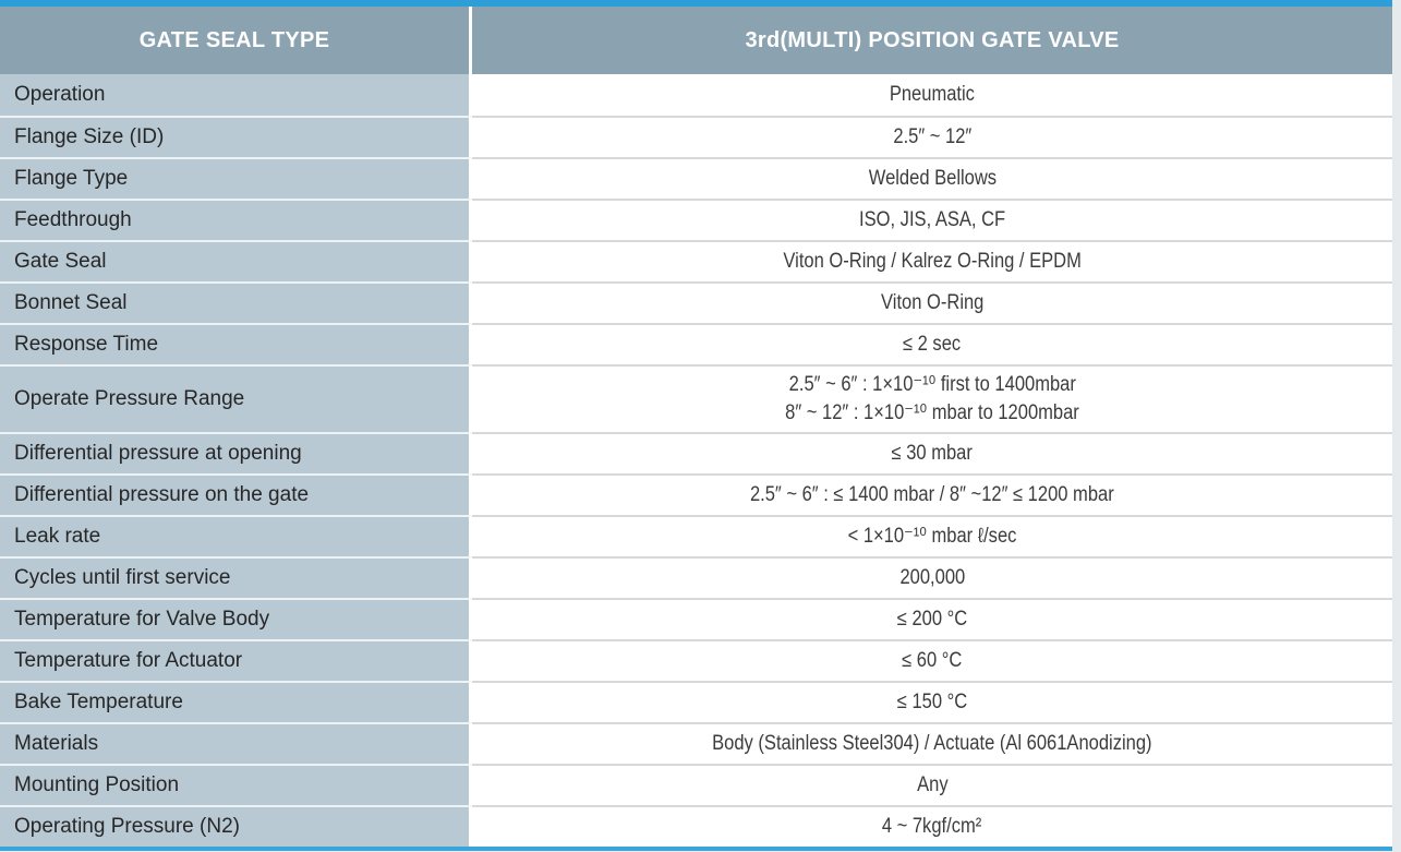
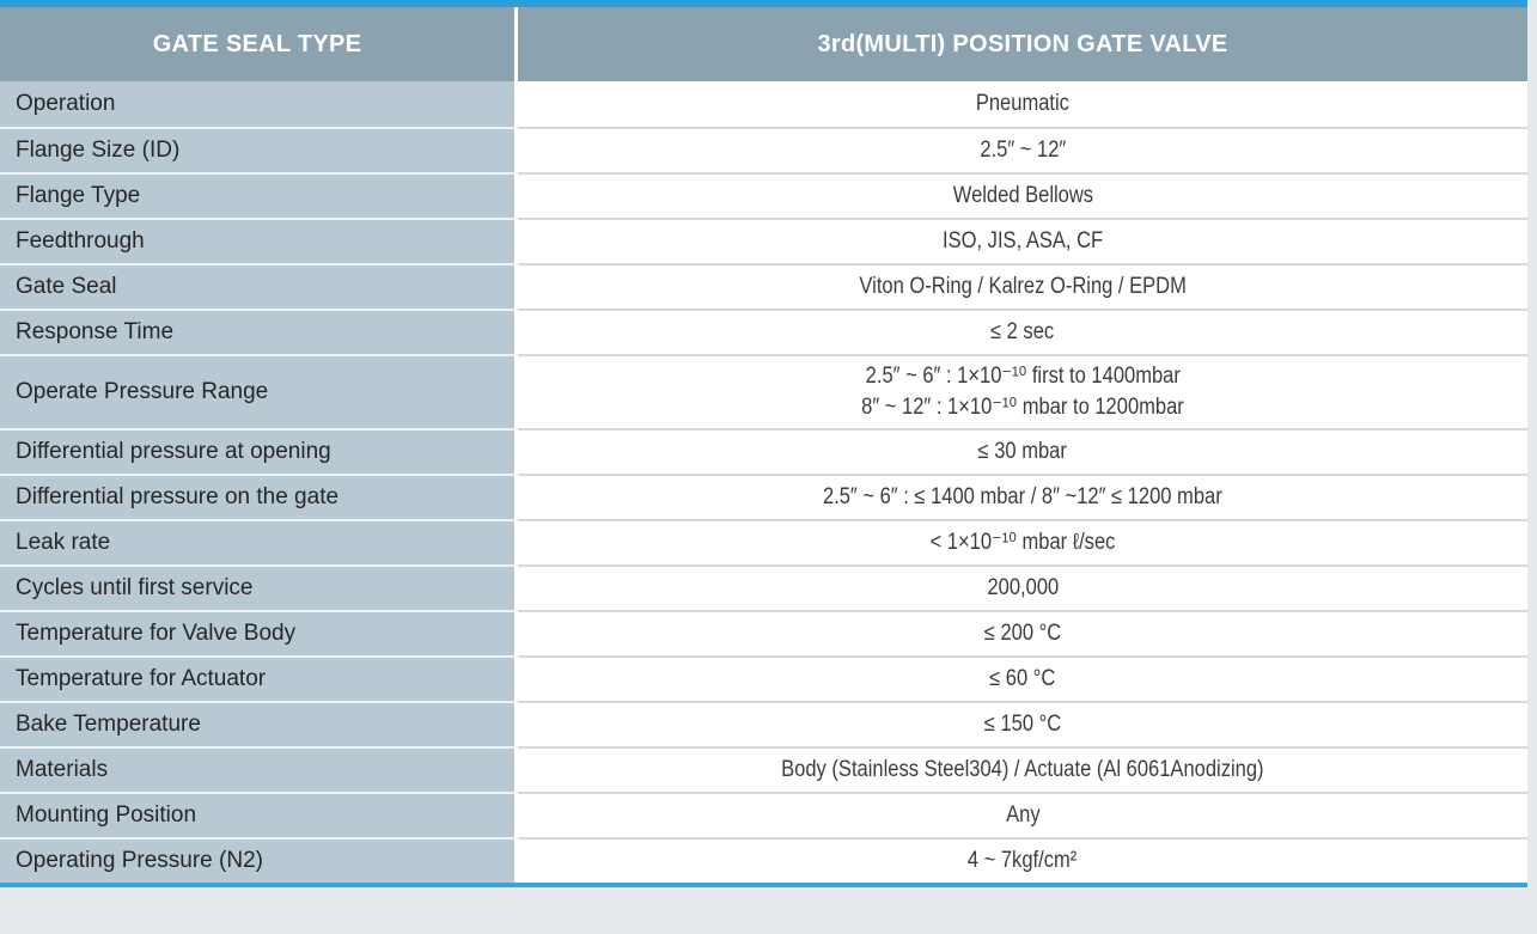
  GATE SEAL TYPE
  3rd(MULTI) POSITION GATE VALVE
  Operation
  Pneumatic
  Flange Size (ID)
  2.5″ ~ 12″
  Flange Type
  Welded Bellows
  Feedthrough
  ISO, JIS, ASA, CF
  Gate Seal
  Viton O-Ring / Kalrez O-Ring / EPDM
- Bonnet Seal
- Viton O-Ring
  Response Time
  ≤ 2 sec
  Operate Pressure Range
  2.5″ ~ 6″ : 1×10⁻¹⁰ first to 1400mbar
  8″ ~ 12″ : 1×10⁻¹⁰ mbar to 1200mbar
  Differential pressure at opening
  ≤ 30 mbar
  Differential pressure on the gate
  2.5″ ~ 6″ : ≤ 1400 mbar / 8″ ~12″ ≤ 1200 mbar
  Leak rate
  < 1×10⁻¹⁰ mbar ℓ/sec
  Cycles until first service
  200,000
  Temperature for Valve Body
  ≤ 200 °C
  Temperature for Actuator
  ≤ 60 °C
  Bake Temperature
  ≤ 150 °C
  Materials
  Body (Stainless Steel304) / Actuate (Al 6061Anodizing)
  Mounting Position
  Any
  Operating Pressure (N2)
  4 ~ 7kgf/cm²
